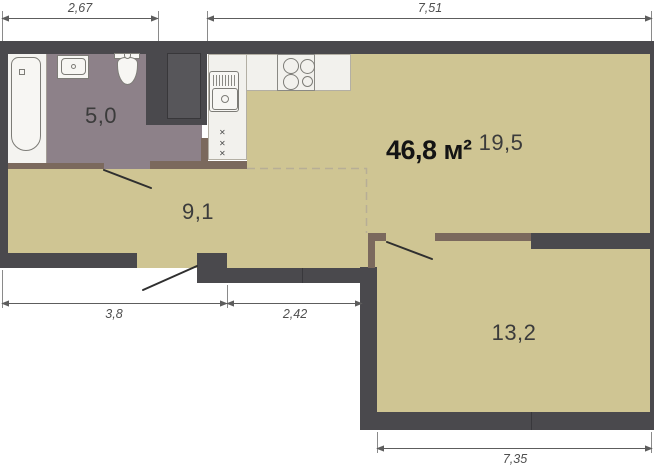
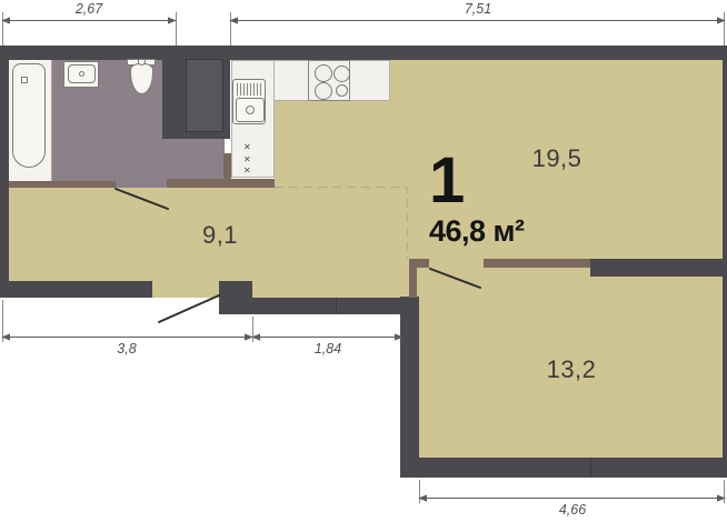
  ✕
  ✕
  ✕
- 5,0
  9,1
  19,5
  13,2
+ 1
  46,8 м²
  2,67
  7,51
  3,8
- 2,42
+ 1,84
- 7,35
+ 4,66
